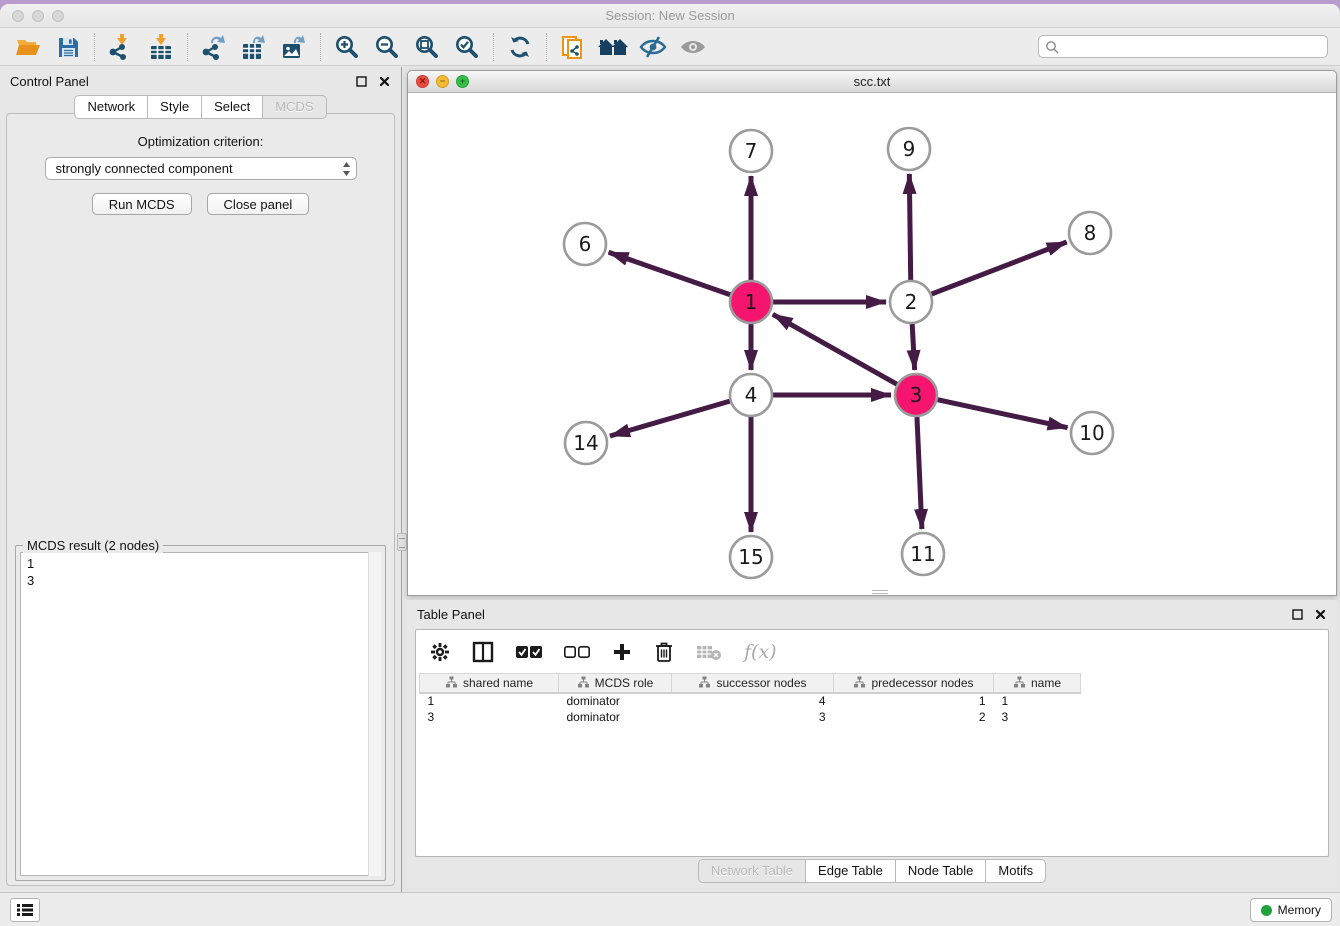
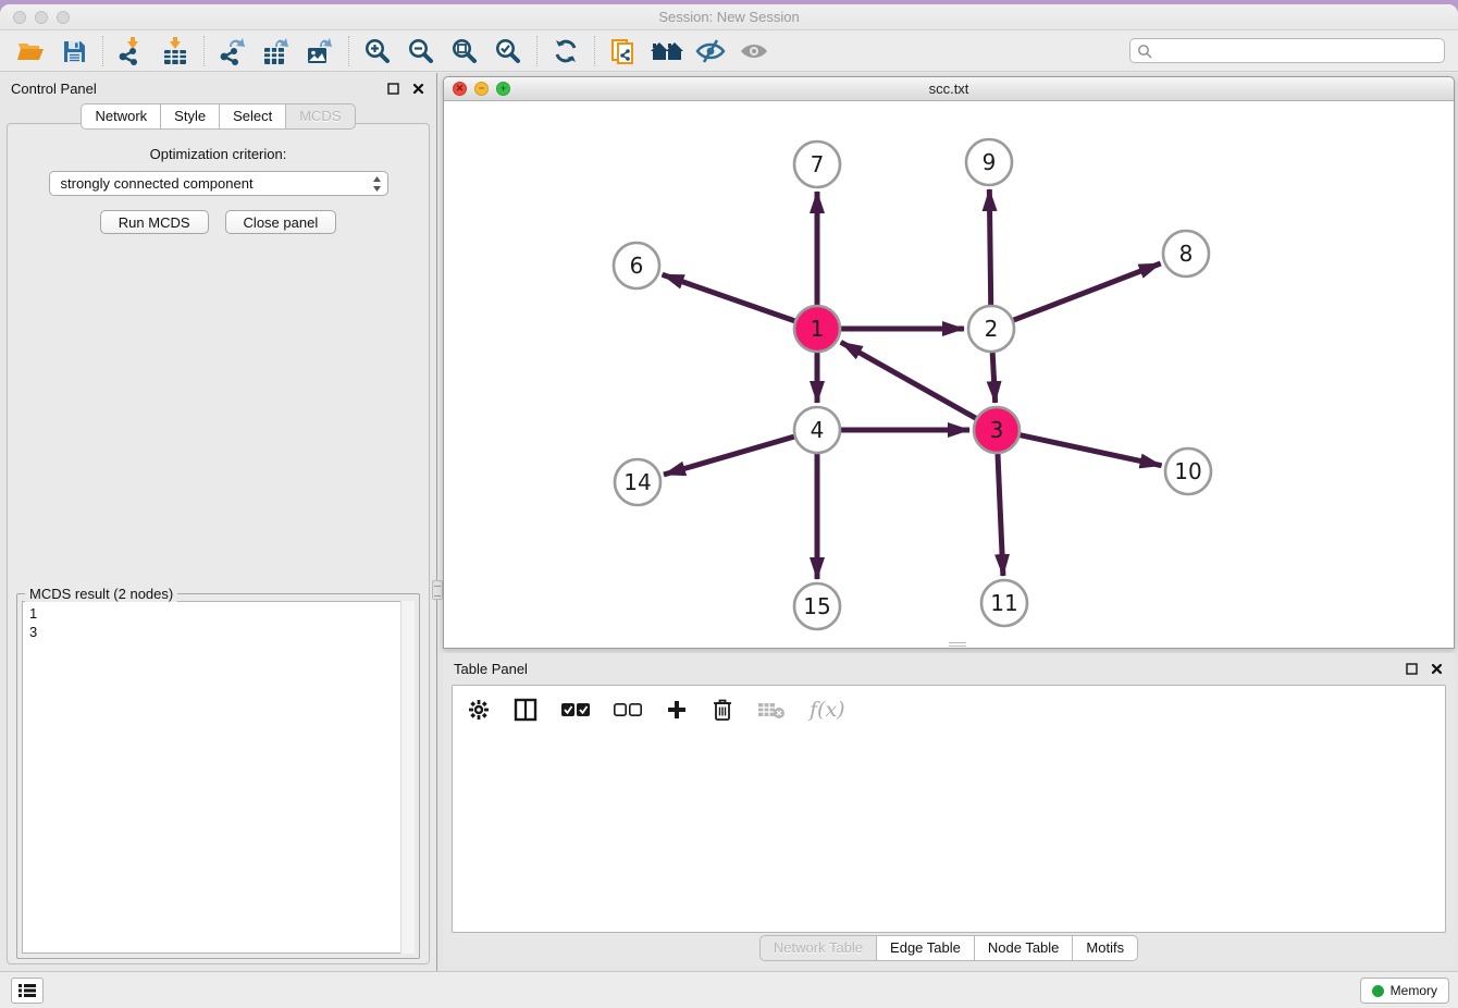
  Session: New Session
  Control Panel
  Network
  Style
  Select
  MCDS
  Optimization criterion:
  strongly connected component
  Run MCDS
  Close panel
  MCDS result (2 nodes)
  1
  3
  ✕
  −
  +
  scc.txt
  7
  9
  6
  8
  1
  2
  4
  3
  14
  10
  15
  11
  Table Panel
  f(x)
- shared name	MCDS role	successor nodes	predecessor nodes	name
- 1	dominator	4	1	1
- 3	dominator	3	2	3
  Network Table
  Edge Table
  Node Table
  Motifs
  Memory
